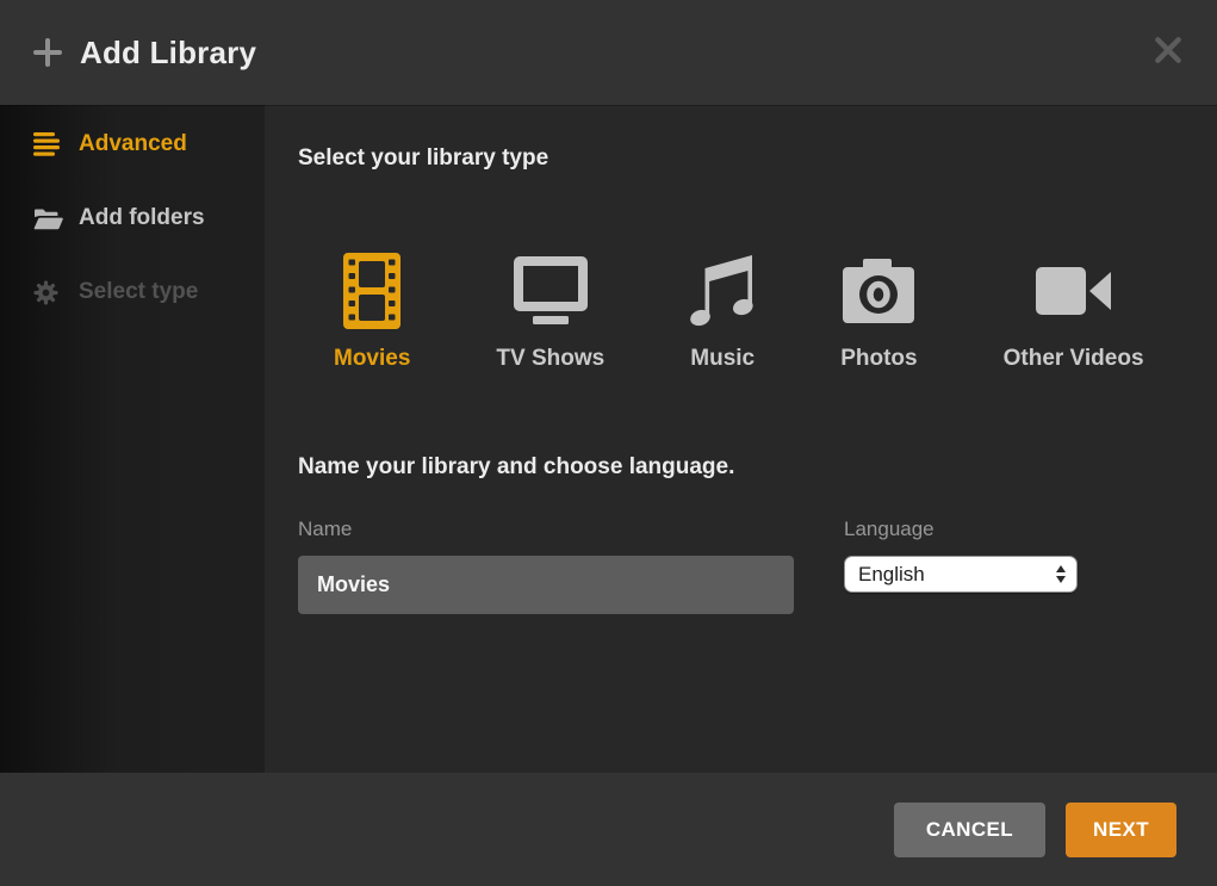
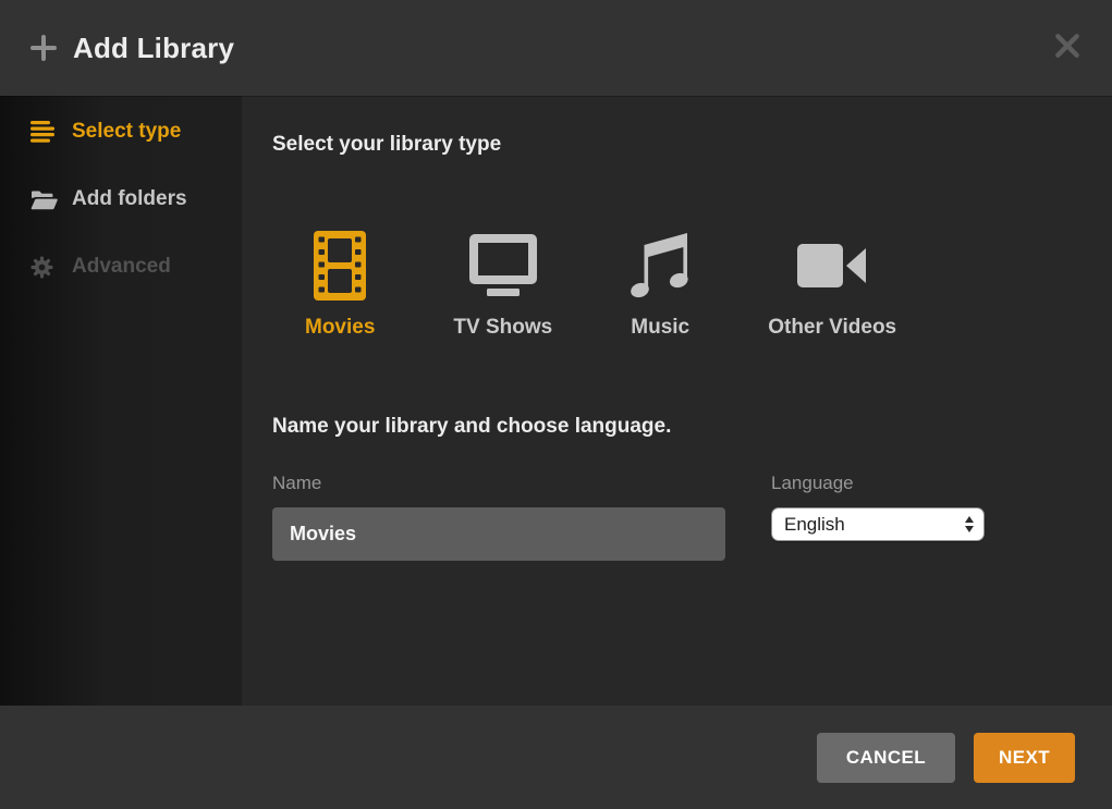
  Add Library
- Advanced
+ Select type
  Add folders
- Select type
+ Advanced
  Select your library type
  Movies
  TV Shows
  Music
- Photos
  Other Videos
  Name your library and choose language.
  Name
  Movies
  Language
  English
  CANCEL
  NEXT
